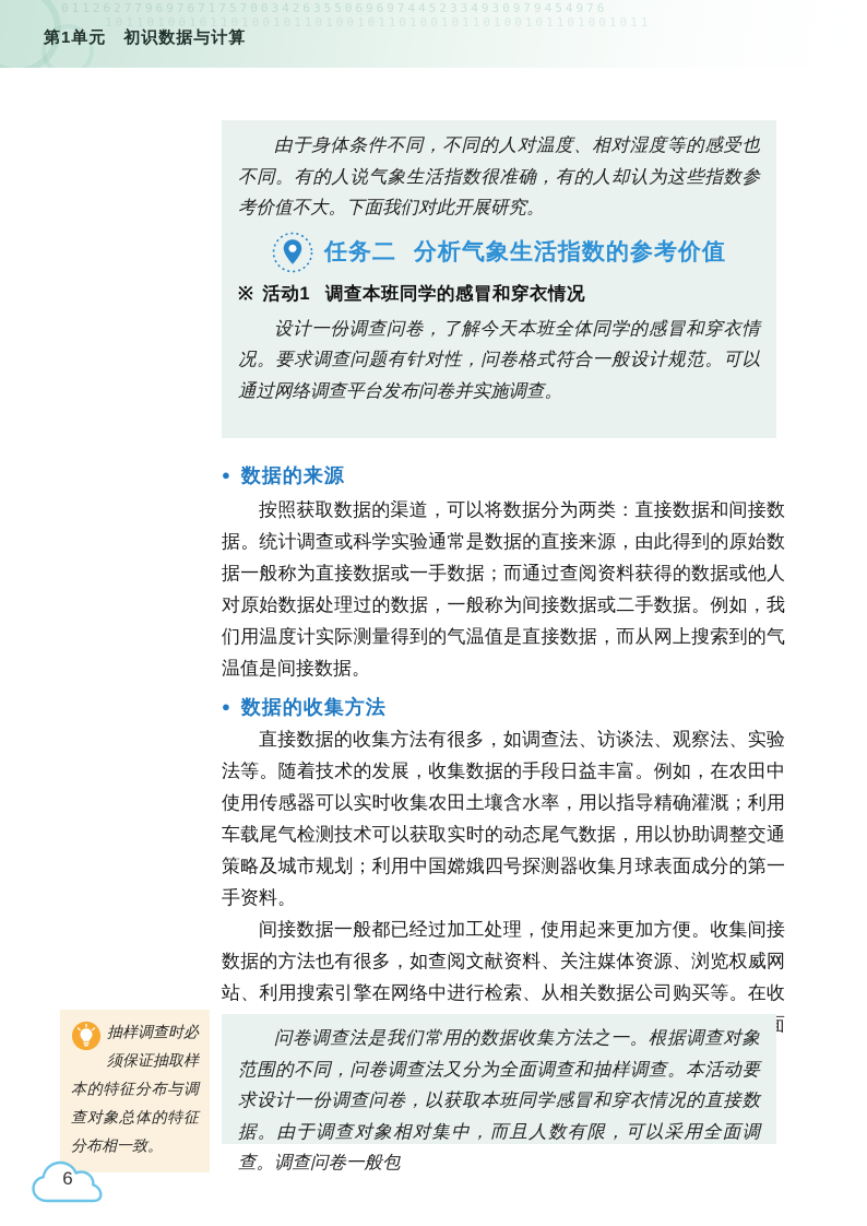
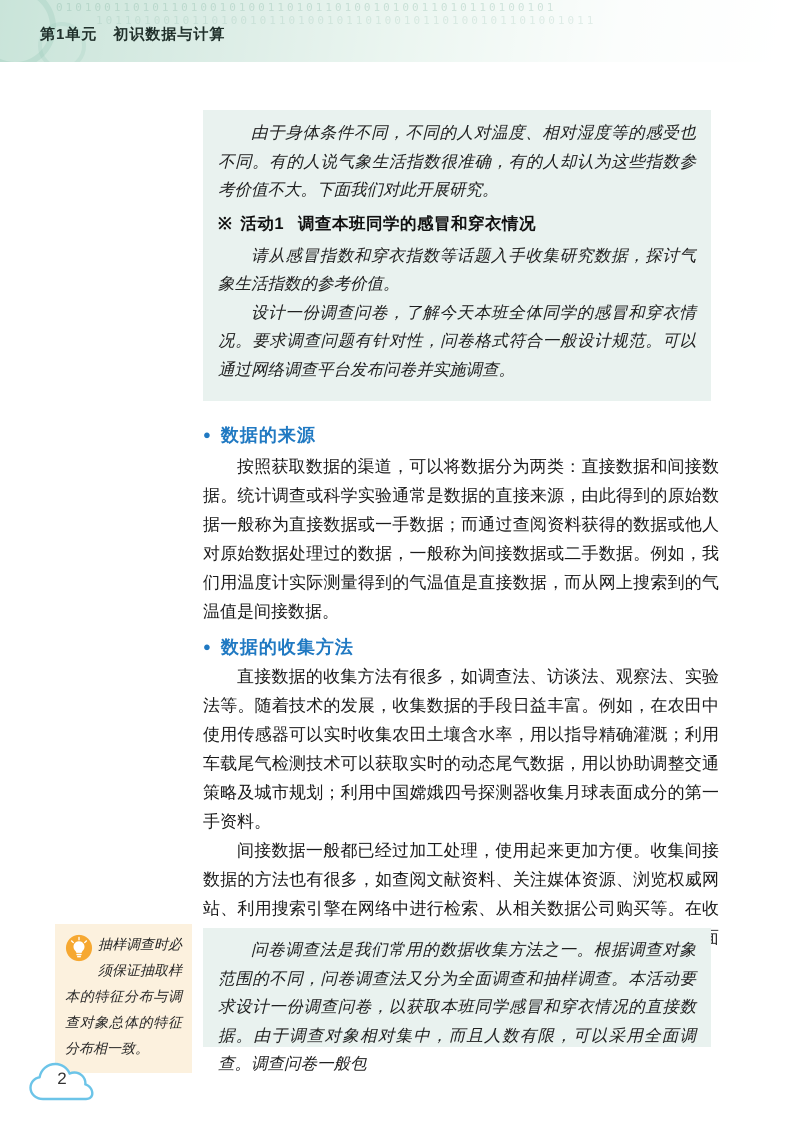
- 0112627796976717570034263550696974452334930979454976
+ 0101001101011010010100110101101001010011010110100101
  1011010010110100101101001011010010110100101101001011
  第1单元 初识数据与计算
  由于身体条件不同，不同的人对温度、相对湿度等的感受也不同。有的人说气象生活指数很准确，有的人却认为这些指数参考价值不大。下面我们对此开展研究。
- 任务二 分析气象生活指数的参考价值
  ※ 活动1 调查本班同学的感冒和穿衣情况
+ 请从感冒指数和穿衣指数等话题入手收集研究数据，探讨气象生活指数的参考价值。
  设计一份调查问卷，了解今天本班全体同学的感冒和穿衣情况。要求调查问题有针对性，问卷格式符合一般设计规范。可以通过网络调查平台发布问卷并实施调查。
  ● 数据的来源
  按照获取数据的渠道，可以将数据分为两类：直接数据和间接数据。统计调查或科学实验通常是数据的直接来源，由此得到的原始数据一般称为直接数据或一手数据；而通过查阅资料获得的数据或他人对原始数据处理过的数据，一般称为间接数据或二手数据。例如，我们用温度计实际测量得到的气温值是直接数据，而从网上搜索到的气温值是间接数据。
  ● 数据的收集方法
  直接数据的收集方法有很多，如调查法、访谈法、观察法、实验法等。随着技术的发展，收集数据的手段日益丰富。例如，在农田中使用传感器可以实时收集农田土壤含水率，用以指导精确灌溉；利用车载尾气检测技术可以获取实时的动态尾气数据，用以协助调整交通策略及城市规划；利用中国嫦娥四号探测器收集月球表面成分的第一手资料。
  间接数据一般都已经过加工处理，使用起来更加方便。收集间接数据的方法也有很多，如查阅文献资料、关注媒体资源、浏览权威网站、利用搜索引擎在网络中进行检索、从相关数据公司购买等。在收
  抽样调查时必须保证抽取样本的特征分布与调查对象总体的特征分布相一致。
  问卷调查法是我们常用的数据收集方法之一。根据调查对象范围的不同，问卷调查法又分为全面调查和抽样调查。本活动要求设计一份调查问卷，以获取本班同学感冒和穿衣情况的直接数据。由于调查对象相对集中，而且人数有限，可以采用全面调查。调查问卷一般包
- 6
+ 2
